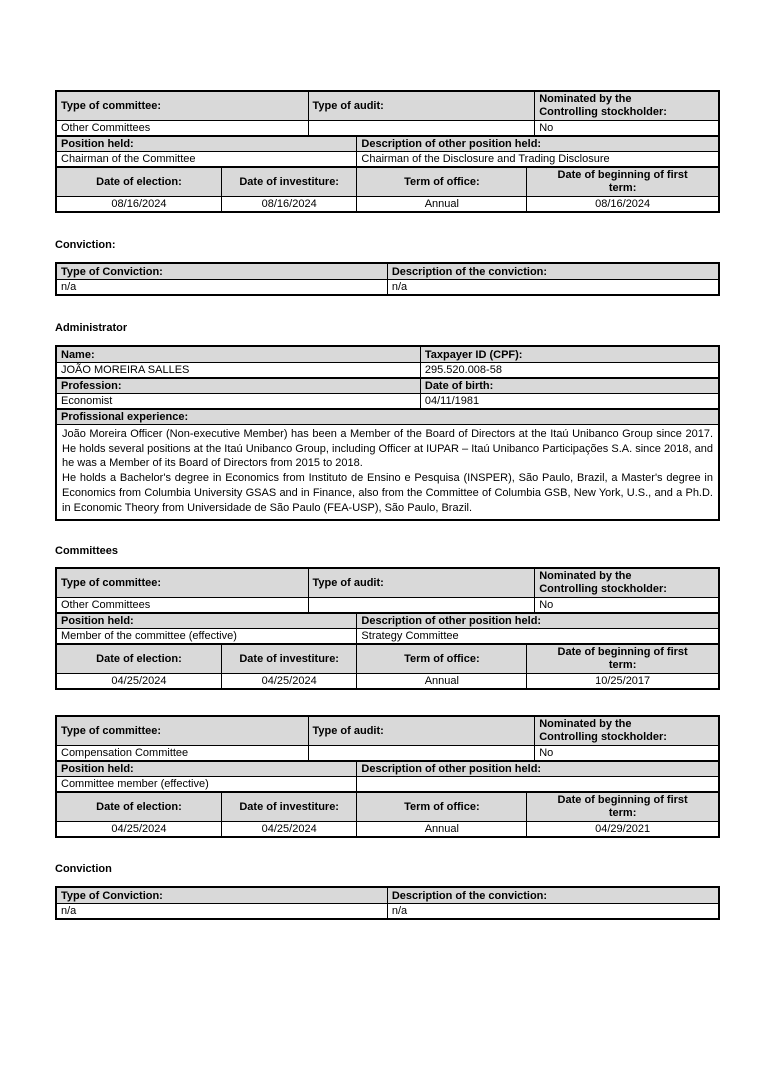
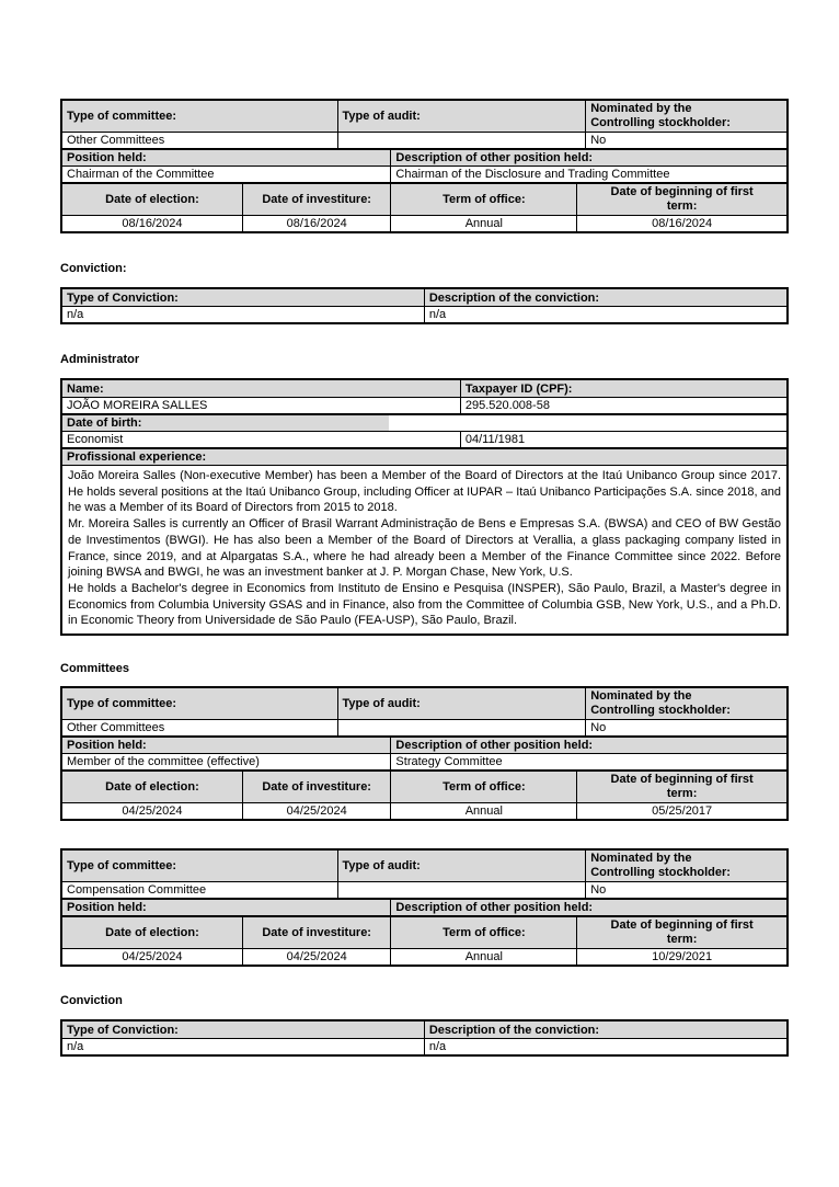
  Type of committee:
  Type of audit:
  Nominated by the Controlling stockholder:
  Other Committees
  No
  Position held:
  Description of other position held:
  Chairman of the Committee
- Chairman of the Disclosure and Trading Disclosure
+ Chairman of the Disclosure and Trading Committee
  Date of election:
  Date of investiture:
  Term of office:
  Date of beginning of first term:
  08/16/2024
  08/16/2024
  Annual
  08/16/2024
  Conviction:
  Type of Conviction:
  Description of the conviction:
  n/a
  n/a
  Administrator
  Name:
  Taxpayer ID (CPF):
  JOÃO MOREIRA SALLES
  295.520.008-58
- Profession:
  Date of birth:
  Economist
  04/11/1981
  Profissional experience:
- João Moreira Officer (Non-executive Member) has been a Member of the Board of Directors at the Itaú Unibanco Group since 2017. He holds several positions at the Itaú Unibanco Group, including Officer at IUPAR – Itaú Unibanco Participações S.A. since 2018, and he was a Member of its Board of Directors from 2015 to 2018.
+ João Moreira Salles (Non-executive Member) has been a Member of the Board of Directors at the Itaú Unibanco Group since 2017. He holds several positions at the Itaú Unibanco Group, including Officer at IUPAR – Itaú Unibanco Participações S.A. since 2018, and he was a Member of its Board of Directors from 2015 to 2018.
+ Mr. Moreira Salles is currently an Officer of Brasil Warrant Administração de Bens e Empresas S.A. (BWSA) and CEO of BW Gestão de Investimentos (BWGI). He has also been a Member of the Board of Directors at Verallia, a glass packaging company listed in France, since 2019, and at Alpargatas S.A., where he had already been a Member of the Finance Committee since 2022. Before joining BWSA and BWGI, he was an investment banker at J. P. Morgan Chase, New York, U.S.
  He holds a Bachelor's degree in Economics from Instituto de Ensino e Pesquisa (INSPER), São Paulo, Brazil, a Master's degree in Economics from Columbia University GSAS and in Finance, also from the Committee of Columbia GSB, New York, U.S., and a Ph.D. in Economic Theory from Universidade de São Paulo (FEA-USP), São Paulo, Brazil.
  Committees
  Type of committee:
  Type of audit:
  Nominated by the Controlling stockholder:
  Other Committees
  No
  Position held:
  Description of other position held:
  Member of the committee (effective)
  Strategy Committee
  Date of election:
  Date of investiture:
  Term of office:
  Date of beginning of first term:
  04/25/2024
  04/25/2024
  Annual
- 10/25/2017
+ 05/25/2017
  Type of committee:
  Type of audit:
  Nominated by the Controlling stockholder:
  Compensation Committee
  No
  Position held:
  Description of other position held:
- Committee member (effective)
  Date of election:
  Date of investiture:
  Term of office:
  Date of beginning of first term:
  04/25/2024
  04/25/2024
  Annual
- 04/29/2021
+ 10/29/2021
  Conviction
  Type of Conviction:
  Description of the conviction:
  n/a
  n/a
